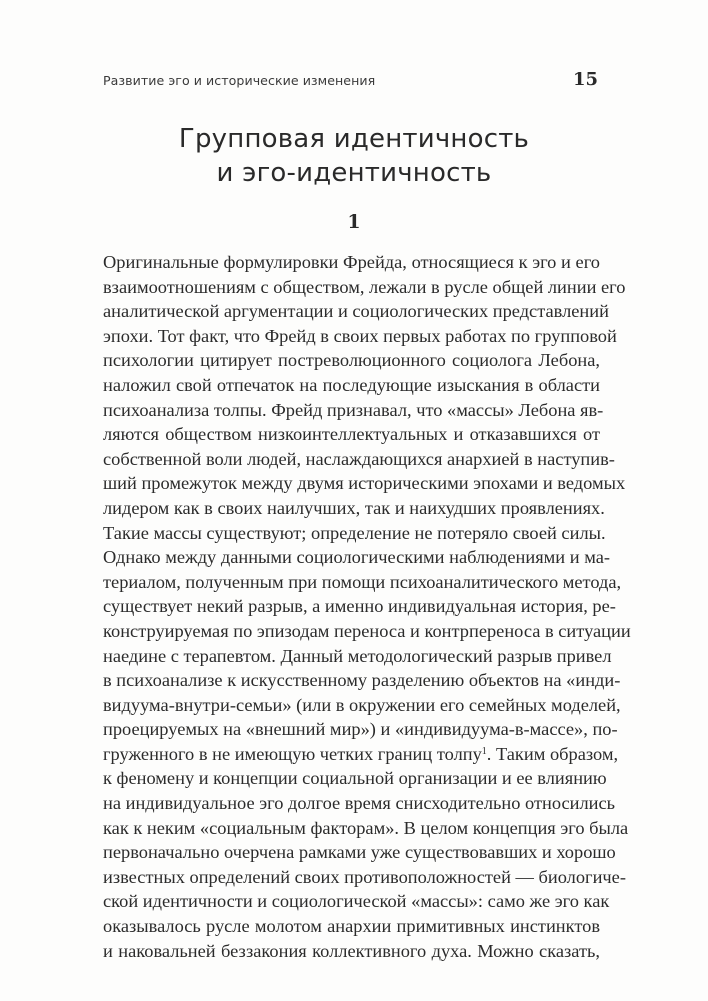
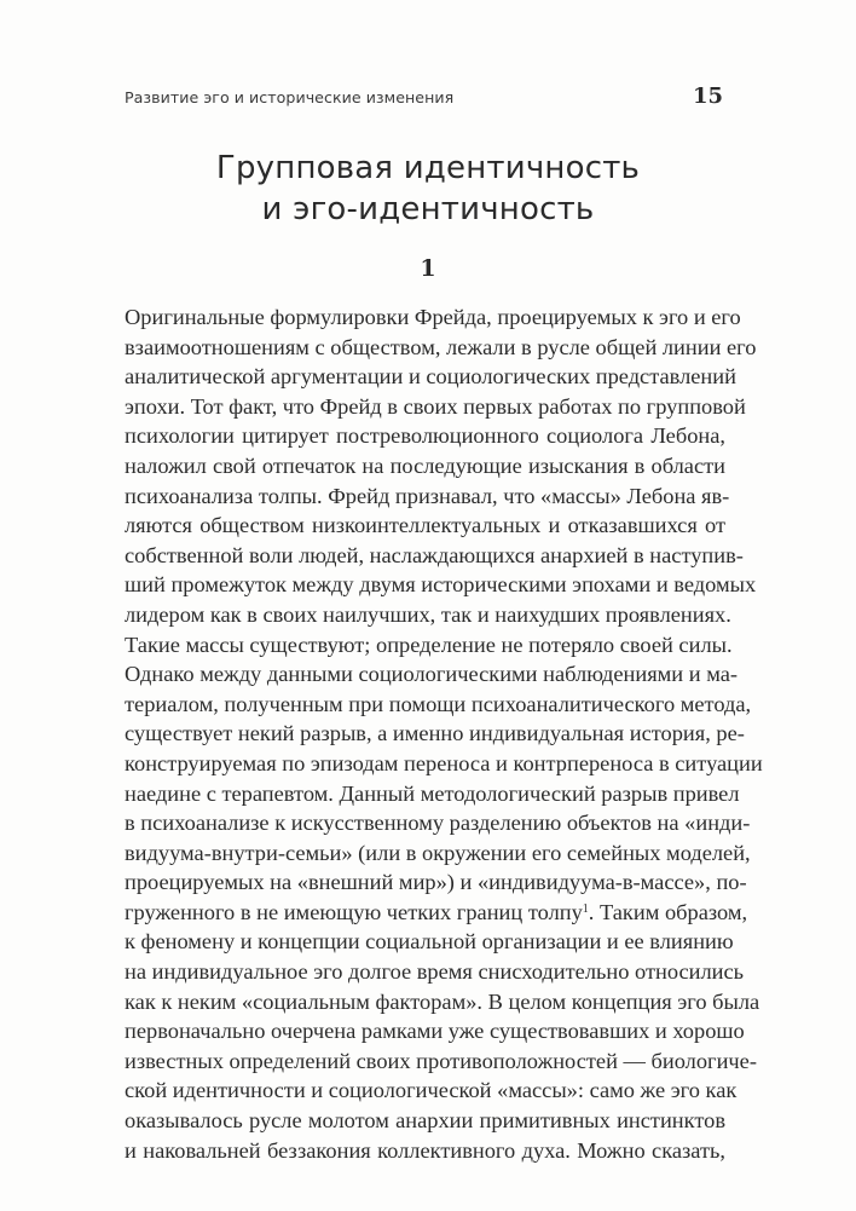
  Развитие эго и исторические изменения
  15
  Групповая идентичность
  и эго-идентичность
  1
- Оригинальные формулировки Фрейда, относящиеся к эго и его
+ Оригинальные формулировки Фрейда, проецируемых к эго и его
  взаимоотношениям с обществом, лежали в русле общей линии его
  аналитической аргументации и социологических представлений
  эпохи. Тот факт, что Фрейд в своих первых работах по групповой
  психологии цитирует постреволюционного социолога Лебона,
  наложил свой отпечаток на последующие изыскания в области
  психоанализа толпы. Фрейд признавал, что «массы» Лебона яв-
  ляются обществом низкоинтеллектуальных и отказавшихся от
  собственной воли людей, наслаждающихся анархией в наступив-
  ший промежуток между двумя историческими эпохами и ведомых
  лидером как в своих наилучших, так и наихудших проявлениях.
  Такие массы существуют; определение не потеряло своей силы.
  Однако между данными социологическими наблюдениями и ма-
  териалом, полученным при помощи психоаналитического метода,
  существует некий разрыв, а именно индивидуальная история, ре-
  конструируемая по эпизодам переноса и контрпереноса в ситуации
  наедине с терапевтом. Данный методологический разрыв привел
  в психоанализе к искусственному разделению объектов на «инди-
  видуума-внутри-семьи» (или в окружении его семейных моделей,
  проецируемых на «внешний мир») и «индивидуума-в-массе», по-
  груженного в не имеющую четких границ толпу1. Таким образом,
  к феномену и концепции социальной организации и ее влиянию
  на индивидуальное эго долгое время снисходительно относились
  как к неким «социальным факторам». В целом концепция эго была
  первоначально очерчена рамками уже существовавших и хорошо
  известных определений своих противоположностей — биологиче-
  ской идентичности и социологической «массы»: само же эго как
  оказывалось русле молотом анархии примитивных инстинктов
  и наковальней беззакония коллективного духа. Можно сказать,
